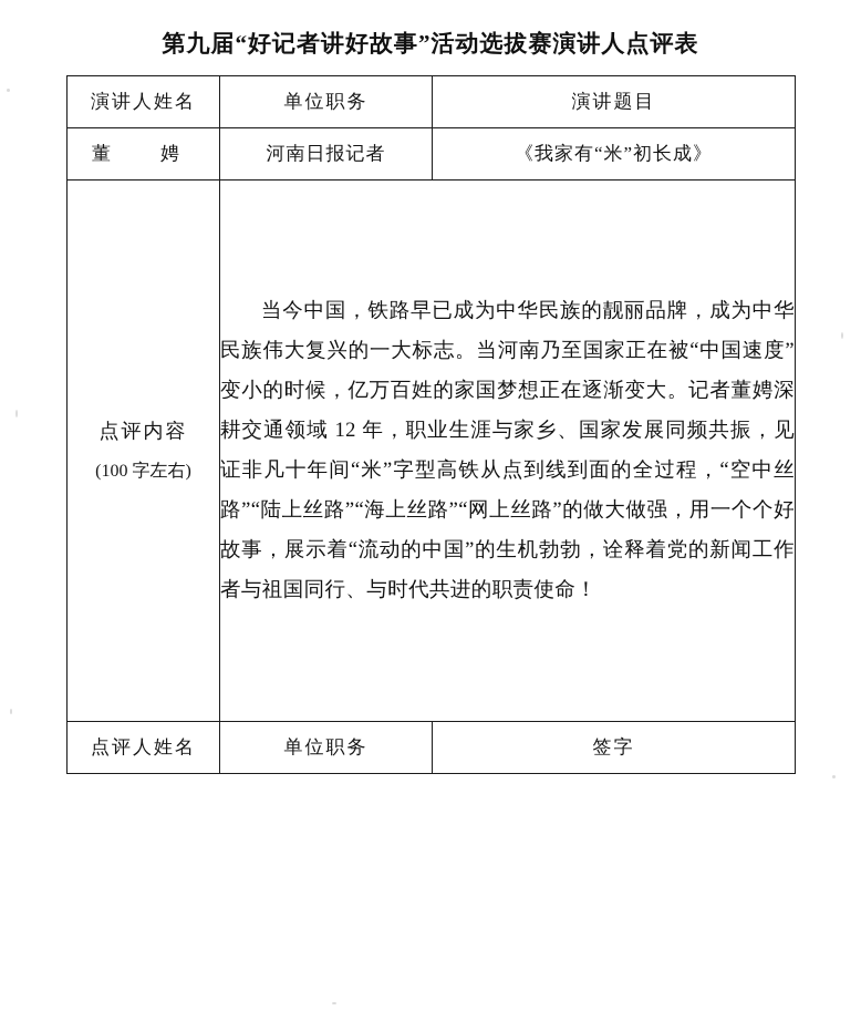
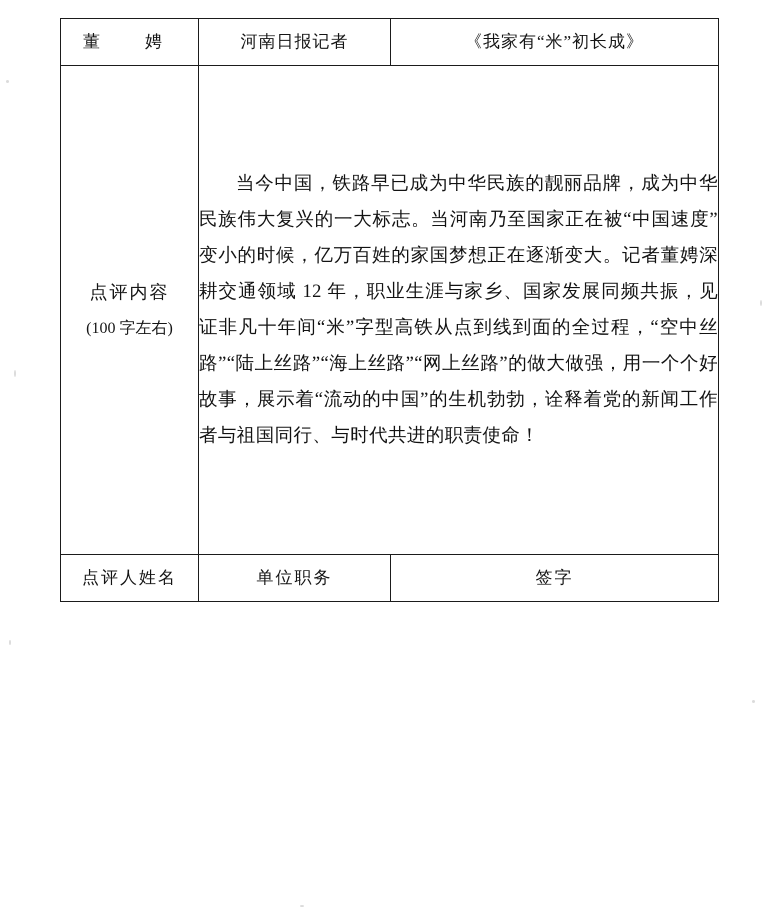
- 第九届“好记者讲好故事”活动选拔赛演讲人点评表
- 演讲人姓名	单位职务	演讲题目
  董 娉	河南日报记者	《我家有“米”初长成》
  点评内容 (100 字左右)	当今中国，铁路早已成为中华民族的靓丽品牌，成为中华民族伟大复兴的一大标志。当河南乃至国家正在被“中国速度”变小的时候，亿万百姓的家国梦想正在逐渐变大。记者董娉深耕交通领域 12 年，职业生涯与家乡、国家发展同频共振，见证非凡十年间“米”字型高铁从点到线到面的全过程，“空中丝路”“陆上丝路”“海上丝路”“网上丝路”的做大做强，用一个个好故事，展示着“流动的中国”的生机勃勃，诠释着党的新闻工作者与祖国同行、与时代共进的职责使命！
  点评人姓名	单位职务	签字
